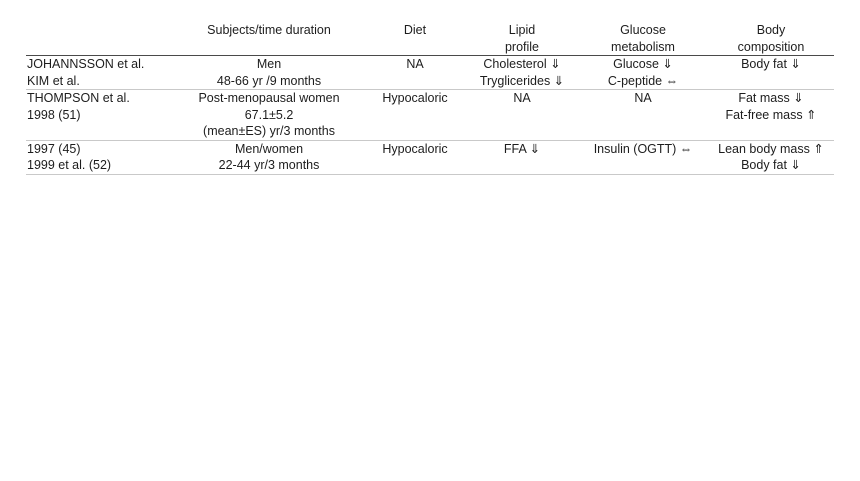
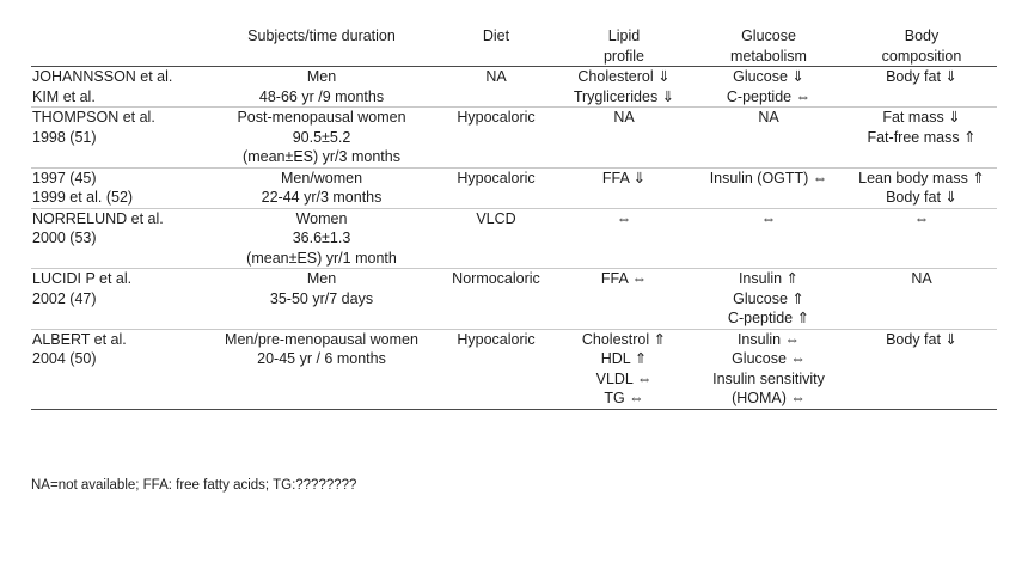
  	Subjects/time duration	Diet	Lipid profile	Glucose metabolism	Body composition
  JOHANNSSON et al. KIM et al.	Men 48-66 yr /9 months	NA	Cholesterol ⇓ Tryglicerides ⇓	Glucose ⇓ C-peptide ⇔	Body fat ⇓
- THOMPSON et al. 1998 (51)	Post-menopausal women 67.1±5.2 (mean±ES) yr/3 months	Hypocaloric	NA	NA	Fat mass ⇓ Fat-free mass ⇑
+ THOMPSON et al. 1998 (51)	Post-menopausal women 90.5±5.2 (mean±ES) yr/3 months	Hypocaloric	NA	NA	Fat mass ⇓ Fat-free mass ⇑
  1997 (45) 1999 et al. (52)	Men/women 22-44 yr/3 months	Hypocaloric	FFA ⇓	Insulin (OGTT) ⇔	Lean body mass ⇑ Body fat ⇓
+ NORRELUND et al. 2000 (53)	Women 36.6±1.3 (mean±ES) yr/1 month	VLCD	⇔	⇔	⇔
+ LUCIDI P et al. 2002 (47)	Men 35-50 yr/7 days	Normocaloric	FFA ⇔	Insulin ⇑ Glucose ⇑ C-peptide ⇑	NA
+ ALBERT et al. 2004 (50)	Men/pre-menopausal women 20-45 yr / 6 months	Hypocaloric	Cholestrol ⇑ HDL ⇑ VLDL ⇔ TG ⇔	Insulin ⇔ Glucose ⇔ Insulin sensitivity (HOMA) ⇔	Body fat ⇓
+ NA=not available; FFA: free fatty acids; TG:????????
